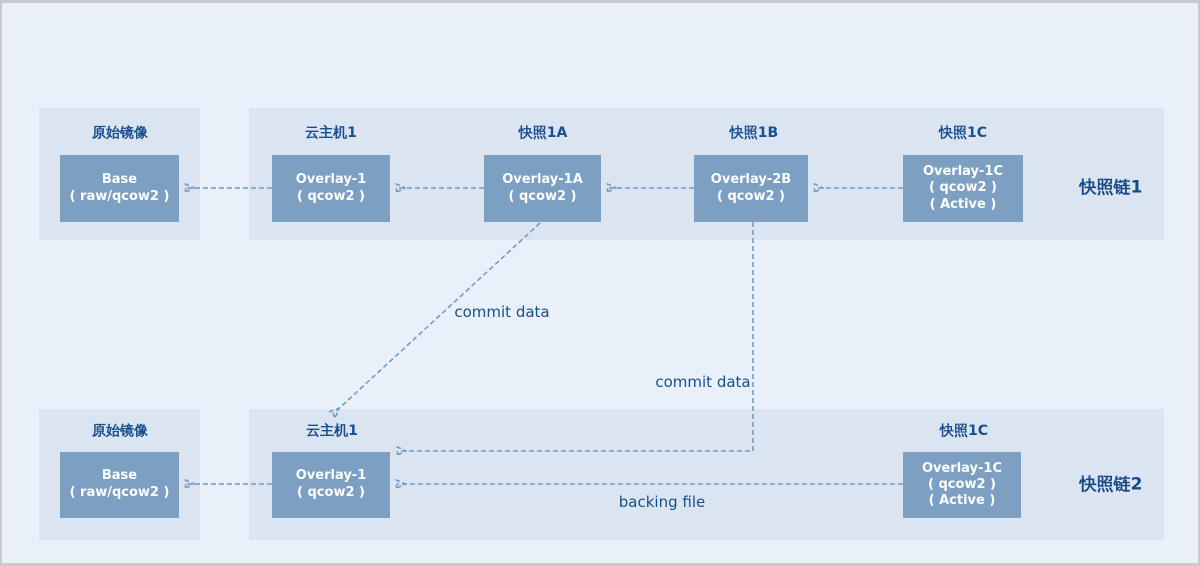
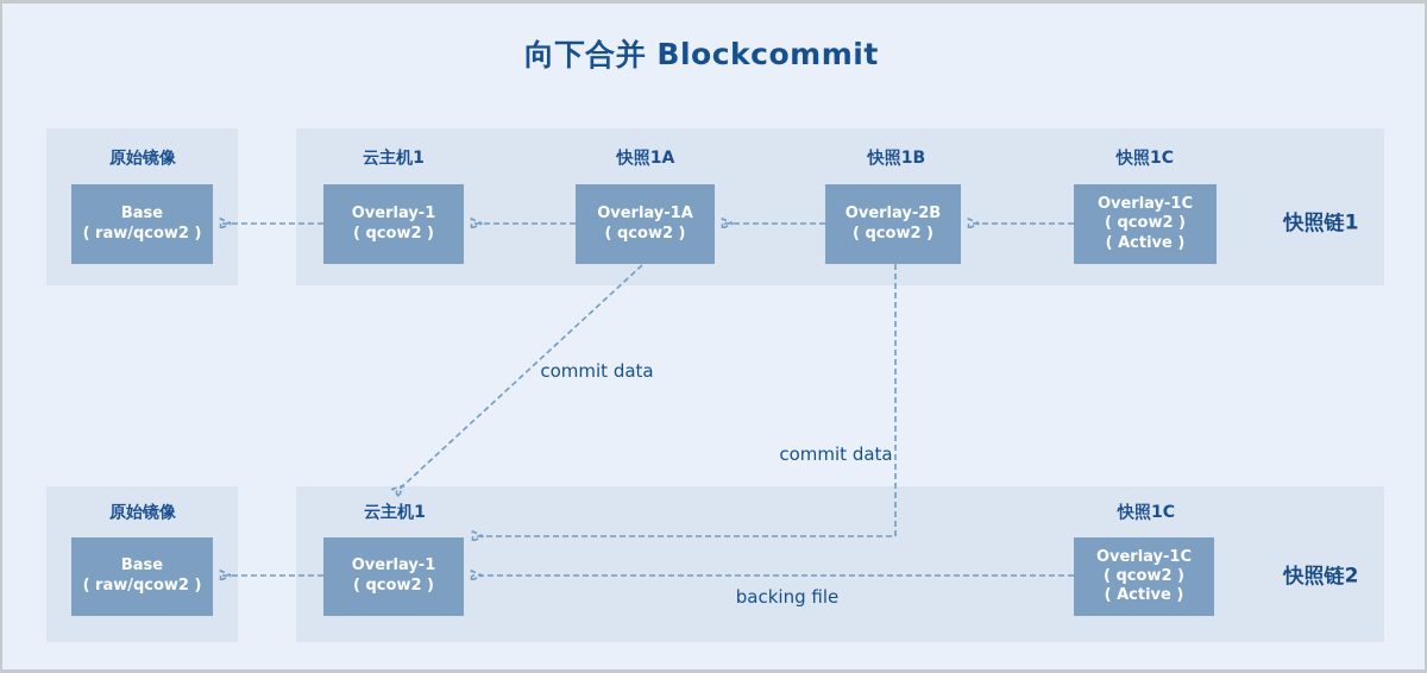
+ 向下合并 Blockcommit
  原始镜像
  云主机1
  快照1A
  快照1B
  快照1C
  快照链1
  Base
  ( raw/qcow2 )
  Overlay-1
  ( qcow2 )
  Overlay-1A
  ( qcow2 )
  Overlay-2B
  ( qcow2 )
  Overlay-1C
  ( qcow2 )
  ( Active )
  原始镜像
  云主机1
  快照1C
  快照链2
  Base
  ( raw/qcow2 )
  Overlay-1
  ( qcow2 )
  Overlay-1C
  ( qcow2 )
  ( Active )
  commit data
  commit data
  backing file
